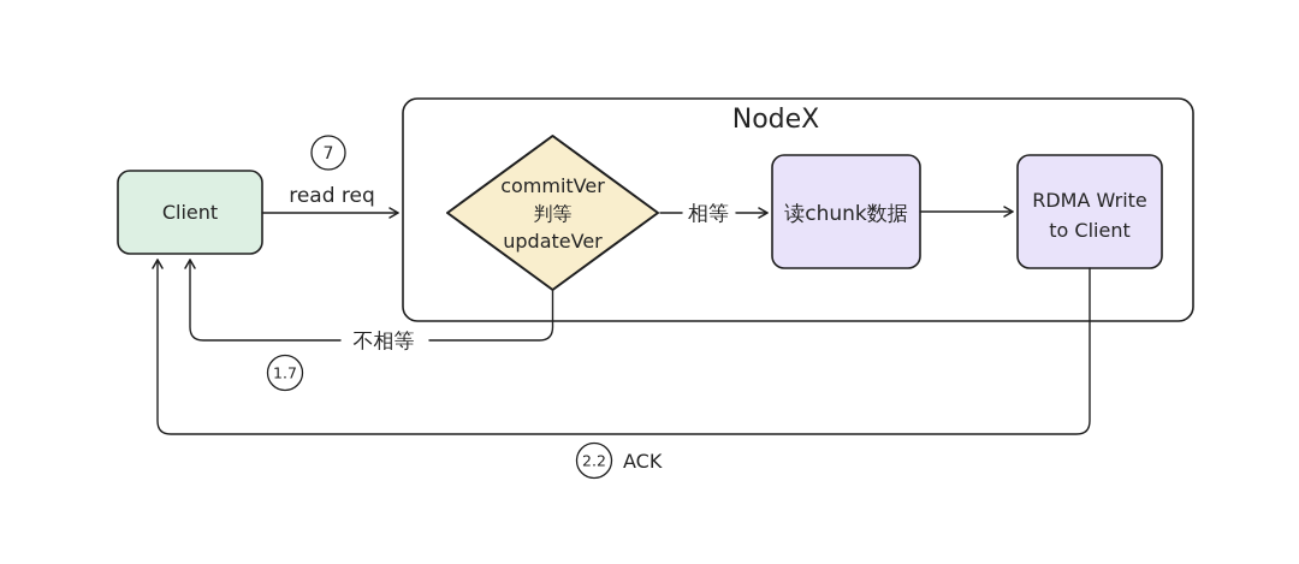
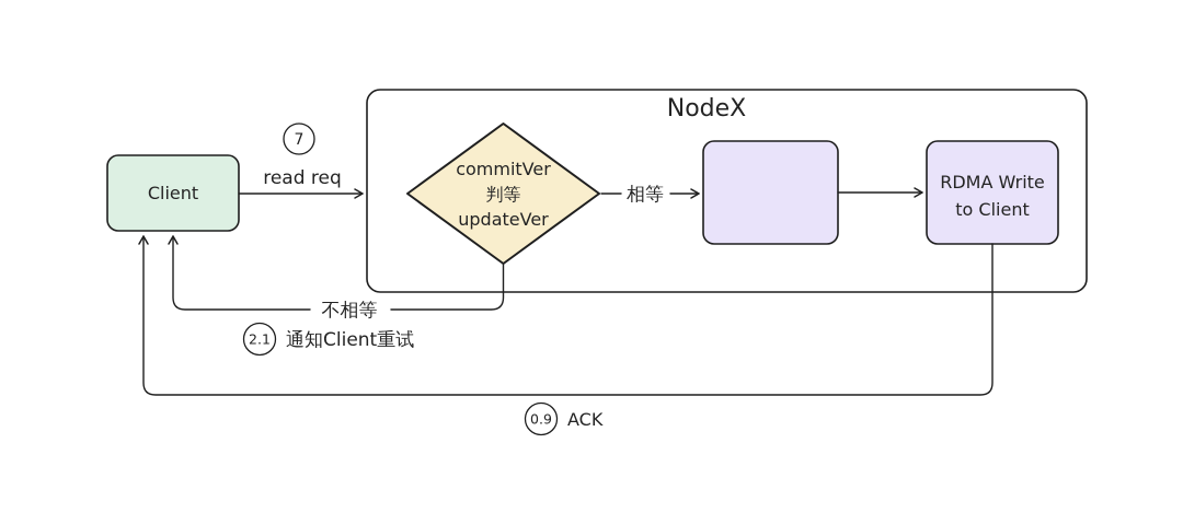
  NodeX
  Client
  commitVer
  判等
  updateVer
- 读chunk数据
  RDMA Write
  to Client
  7
  read req
  相等
  不相等
- 1.7
+ 2.1
+ 通知Client重试
- 2.2
+ 0.9
  ACK
